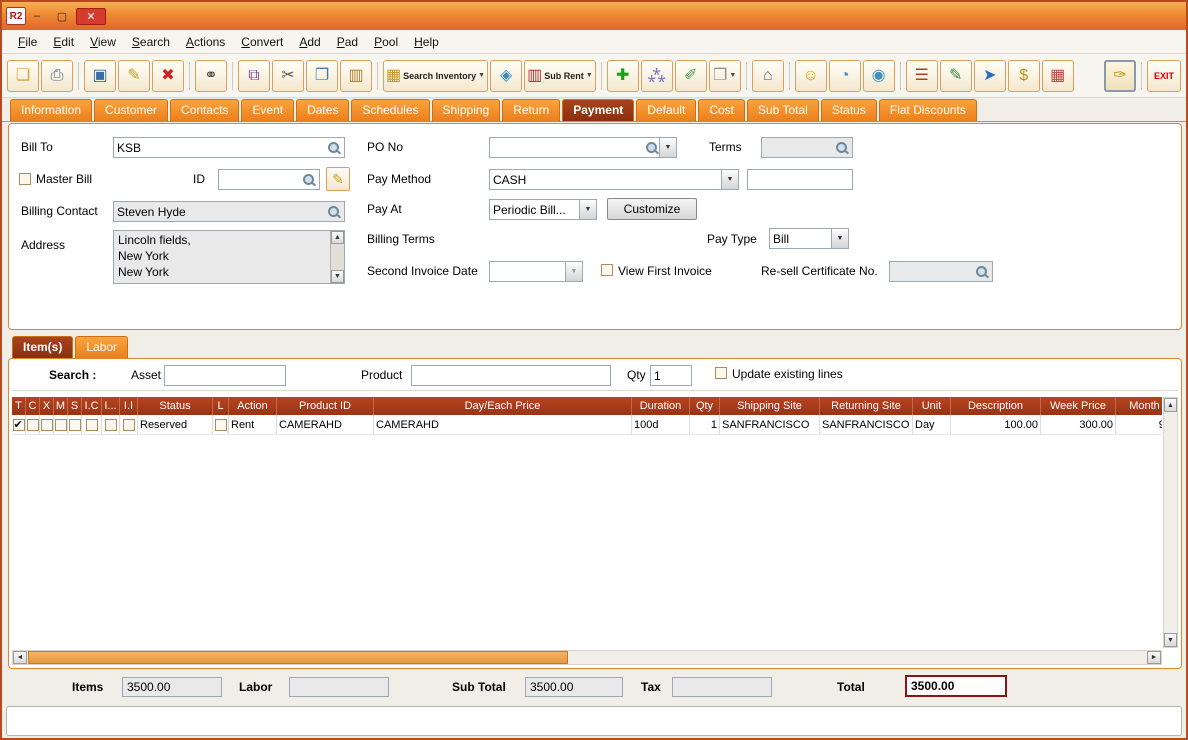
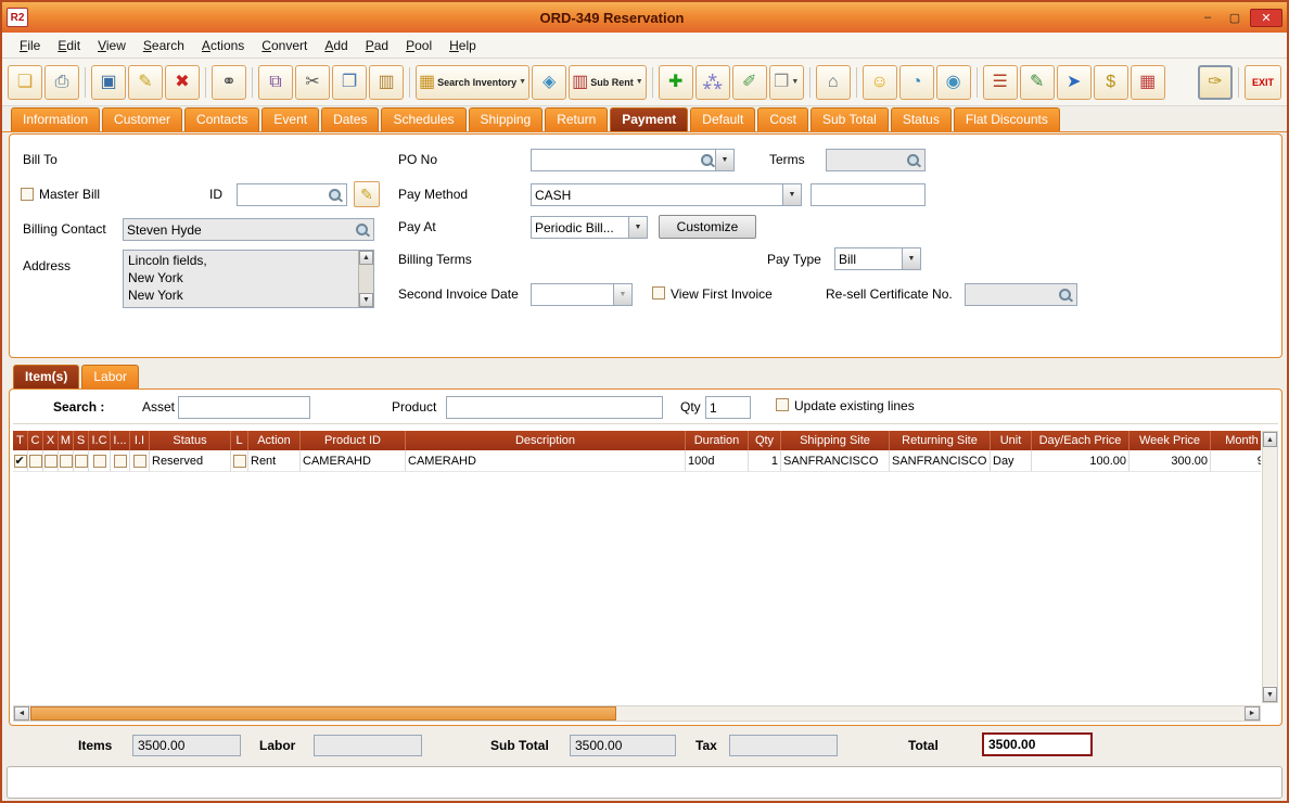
  R2
+ ORD-349 Reservation
  –
  ▢
  ✕
  File
  Edit
  View
  Search
  Actions
  Convert
  Add
  Pad
  Pool
  Help
  ❏
  ⎙
  ▣
  ✎
  ✖
  ⚭
  ⧉
  ✂
  ❐
  ▥
  ▦
  Search Inventory
  ◈
  ▥
  Sub Rent
  ✚
  ⁂
  ✐
  ❒
  ⌂
  ☺
  ◔
  ◉
  ☰
  ✎
  ➤
  $
  ▦
  ✑
  EXIT
  Information
  Customer
  Contacts
  Event
  Dates
  Schedules
  Shipping
  Return
  Payment
  Default
  Cost
  Sub Total
  Status
  Flat Discounts
  Bill To
- KSB
  Master Bill
  ID
  ✎
  Billing Contact
  Steven Hyde
  Address
  Lincoln fields,
  New York
  New York
  PO No
  Terms
  Pay Method
  CASH
  Pay At
  Periodic Bill...
  Customize
  Billing Terms
  Pay Type
  Bill
  Second Invoice Date
  View First Invoice
  Re-sell Certificate No.
  Item(s)
  Labor
  Search :
  Asset
  Product
  Qty
  1
  Update existing lines
  T
  C
  X
  M
  S
  I.C
  I...
  I.I
  Status
  L
  Action
  Product ID
- Day/Each Price
+ Description
  Duration
  Qty
  Shipping Site
  Returning Site
  Unit
- Description
+ Day/Each Price
  Week Price
  Month
  Reserved
  Rent
  CAMERAHD
  CAMERAHD
  100d
  1
  SANFRANCISCO
  SANFRANCISCO
  Day
  100.00
  300.00
  Items
  3500.00
  Labor
  Sub Total
  3500.00
  Tax
  Total
  3500.00
